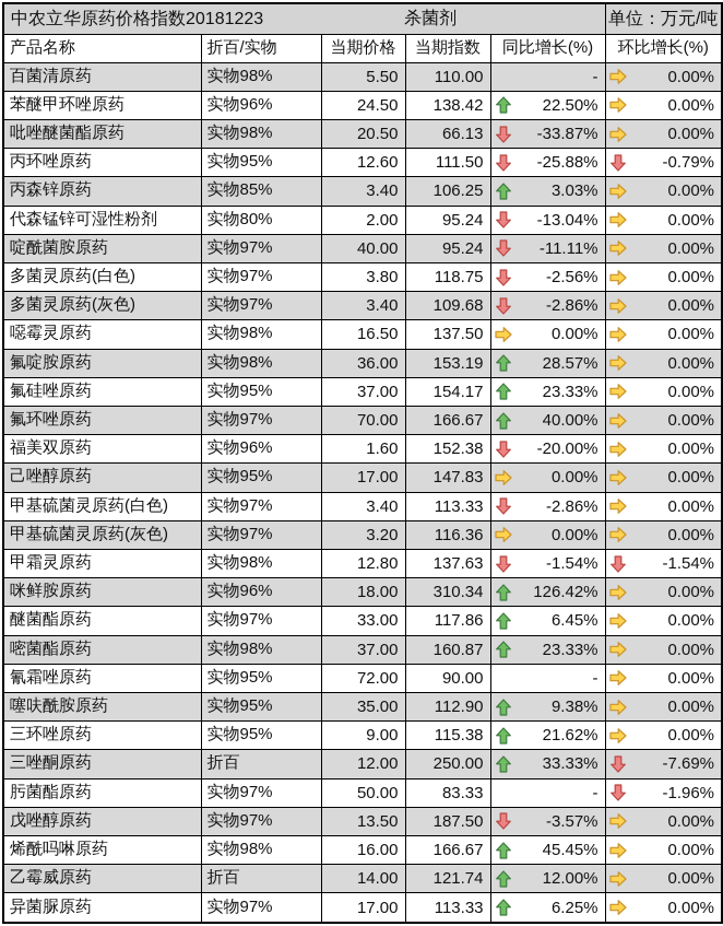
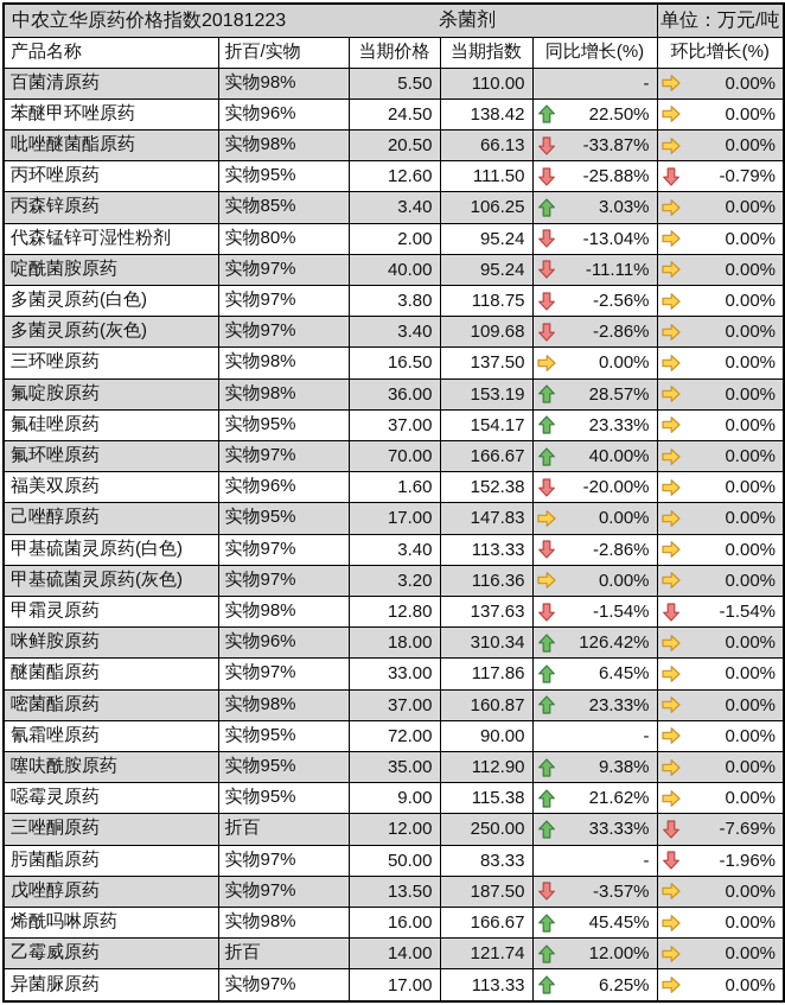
  中农立华原药价格指数20181223 杀菌剂	单位：万元/吨
  产品名称	折百/实物	当期价格	当期指数	同比增长(%)	环比增长(%)
  百菌清原药	实物98%	5.50	110.00	-	0.00%
  苯醚甲环唑原药	实物96%	24.50	138.42	22.50%	0.00%
  吡唑醚菌酯原药	实物98%	20.50	66.13	-33.87%	0.00%
  丙环唑原药	实物95%	12.60	111.50	-25.88%	-0.79%
  丙森锌原药	实物85%	3.40	106.25	3.03%	0.00%
  代森锰锌可湿性粉剂	实物80%	2.00	95.24	-13.04%	0.00%
  啶酰菌胺原药	实物97%	40.00	95.24	-11.11%	0.00%
  多菌灵原药(白色)	实物97%	3.80	118.75	-2.56%	0.00%
  多菌灵原药(灰色)	实物97%	3.40	109.68	-2.86%	0.00%
- 噁霉灵原药	实物98%	16.50	137.50	0.00%	0.00%
+ 三环唑原药	实物98%	16.50	137.50	0.00%	0.00%
  氟啶胺原药	实物98%	36.00	153.19	28.57%	0.00%
  氟硅唑原药	实物95%	37.00	154.17	23.33%	0.00%
  氟环唑原药	实物97%	70.00	166.67	40.00%	0.00%
  福美双原药	实物96%	1.60	152.38	-20.00%	0.00%
  己唑醇原药	实物95%	17.00	147.83	0.00%	0.00%
  甲基硫菌灵原药(白色)	实物97%	3.40	113.33	-2.86%	0.00%
  甲基硫菌灵原药(灰色)	实物97%	3.20	116.36	0.00%	0.00%
  甲霜灵原药	实物98%	12.80	137.63	-1.54%	-1.54%
  咪鲜胺原药	实物96%	18.00	310.34	126.42%	0.00%
  醚菌酯原药	实物97%	33.00	117.86	6.45%	0.00%
  嘧菌酯原药	实物98%	37.00	160.87	23.33%	0.00%
  氰霜唑原药	实物95%	72.00	90.00	-	0.00%
  噻呋酰胺原药	实物95%	35.00	112.90	9.38%	0.00%
- 三环唑原药	实物95%	9.00	115.38	21.62%	0.00%
+ 噁霉灵原药	实物95%	9.00	115.38	21.62%	0.00%
  三唑酮原药	折百	12.00	250.00	33.33%	-7.69%
  肟菌酯原药	实物97%	50.00	83.33	-	-1.96%
  戊唑醇原药	实物97%	13.50	187.50	-3.57%	0.00%
  烯酰吗啉原药	实物98%	16.00	166.67	45.45%	0.00%
  乙霉威原药	折百	14.00	121.74	12.00%	0.00%
  异菌脲原药	实物97%	17.00	113.33	6.25%	0.00%
